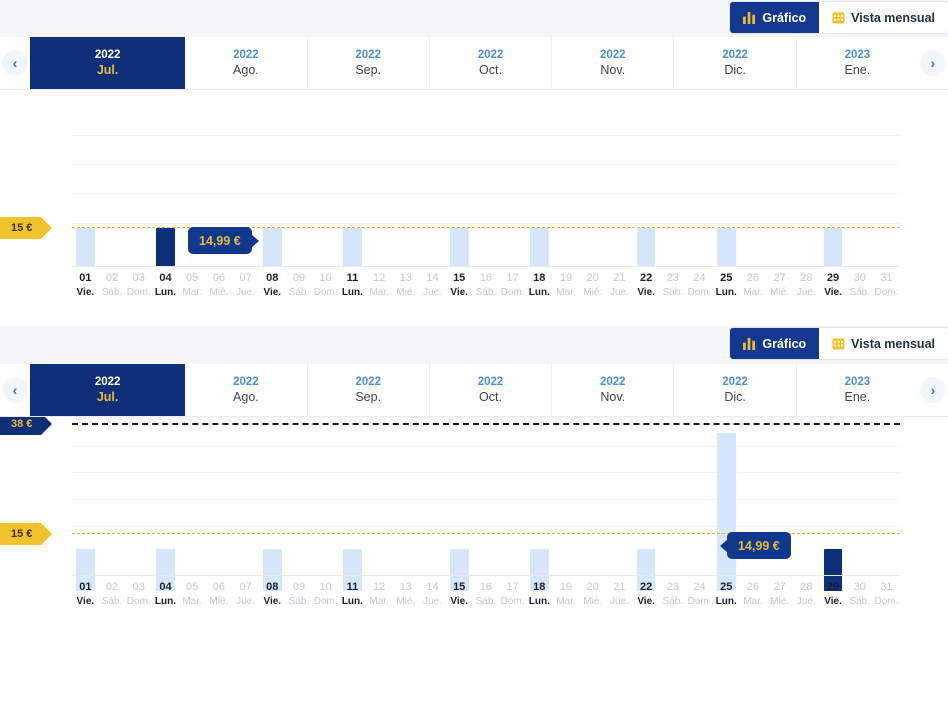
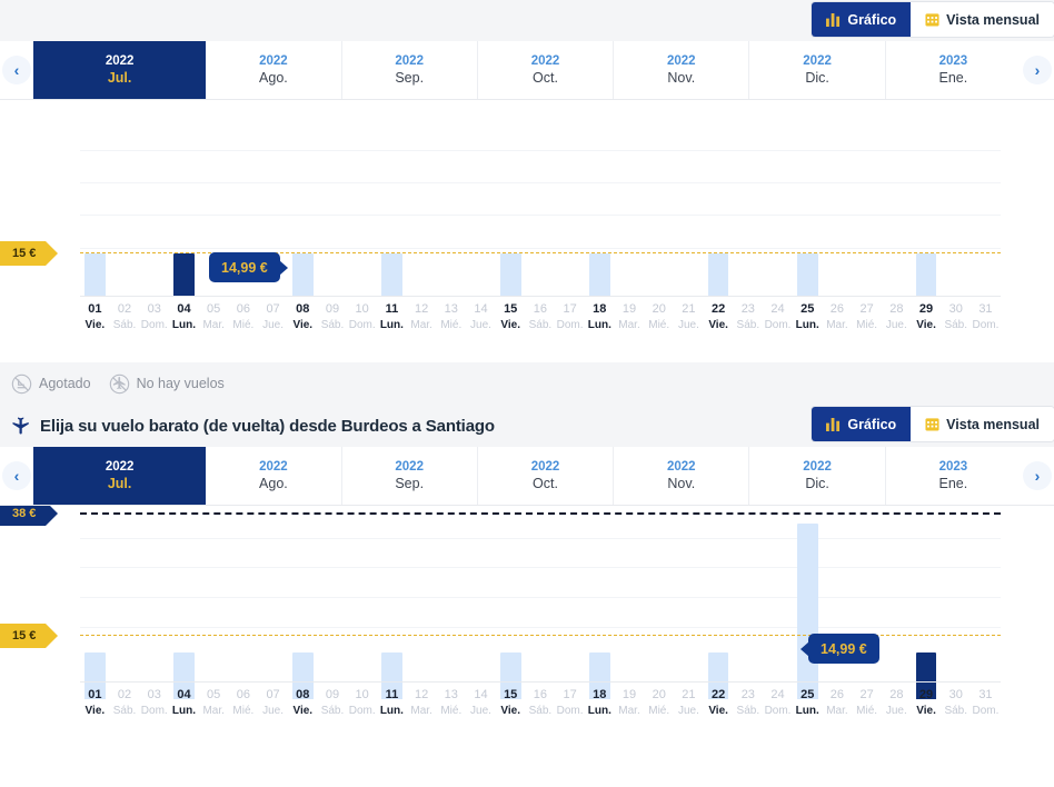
  Gráfico
  Vista mensual
  ‹
  2022
  Jul.
  2022
  Ago.
  2022
  Sep.
  2022
  Oct.
  2022
  Nov.
  2022
  Dic.
  2023
  Ene.
  ›
  15 €
  14,99 €
  01
  Vie.
  02
  Sáb.
  03
  Dom.
  04
  Lun.
  05
  Mar.
  06
  Mié.
  07
  Jue.
  08
  Vie.
  09
  Sáb.
  10
  Dom.
  11
  Lun.
  12
  Mar.
  13
  Mié.
  14
  Jue.
  15
  Vie.
  16
  Sáb.
  17
  Dom.
  18
  Lun.
  19
  Mar.
  20
  Mié.
  21
  Jue.
  22
  Vie.
  23
  Sáb.
  24
  Dom.
  25
  Lun.
  26
  Mar.
  27
  Mié.
  28
  Jue.
  29
  Vie.
  30
  Sáb.
  31
  Dom.
+ Agotado
+ No hay vuelos
+ Elija su vuelo barato (de vuelta) desde Burdeos a Santiago
  Gráfico
  Vista mensual
  ‹
  2022
  Jul.
  2022
  Ago.
  2022
  Sep.
  2022
  Oct.
  2022
  Nov.
  2022
  Dic.
  2023
  Ene.
  ›
  38 €
  15 €
  14,99 €
  01
  Vie.
  02
  Sáb.
  03
  Dom.
  04
  Lun.
  05
  Mar.
  06
  Mié.
  07
  Jue.
  08
  Vie.
  09
  Sáb.
  10
  Dom.
  11
  Lun.
  12
  Mar.
  13
  Mié.
  14
  Jue.
  15
  Vie.
  16
  Sáb.
  17
  Dom.
  18
  Lun.
  19
  Mar.
  20
  Mié.
  21
  Jue.
  22
  Vie.
  23
  Sáb.
  24
  Dom.
  25
  Lun.
  26
  Mar.
  27
  Mié.
  28
  Jue.
  29
  Vie.
  30
  Sáb.
  31
  Dom.
